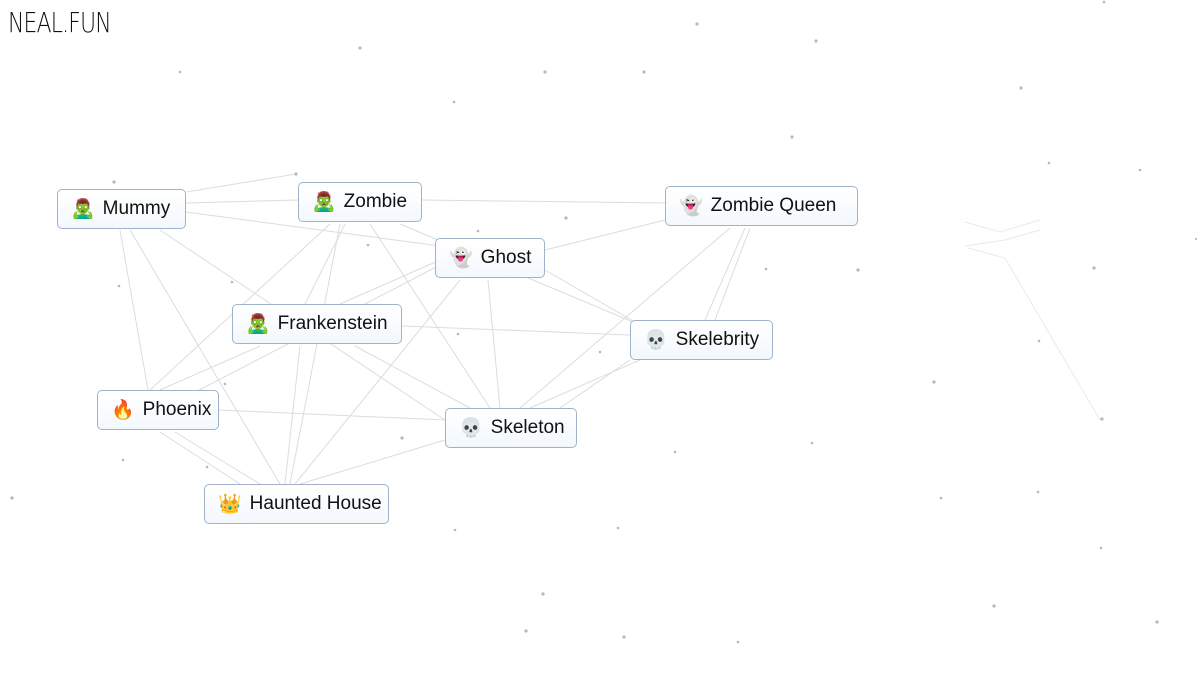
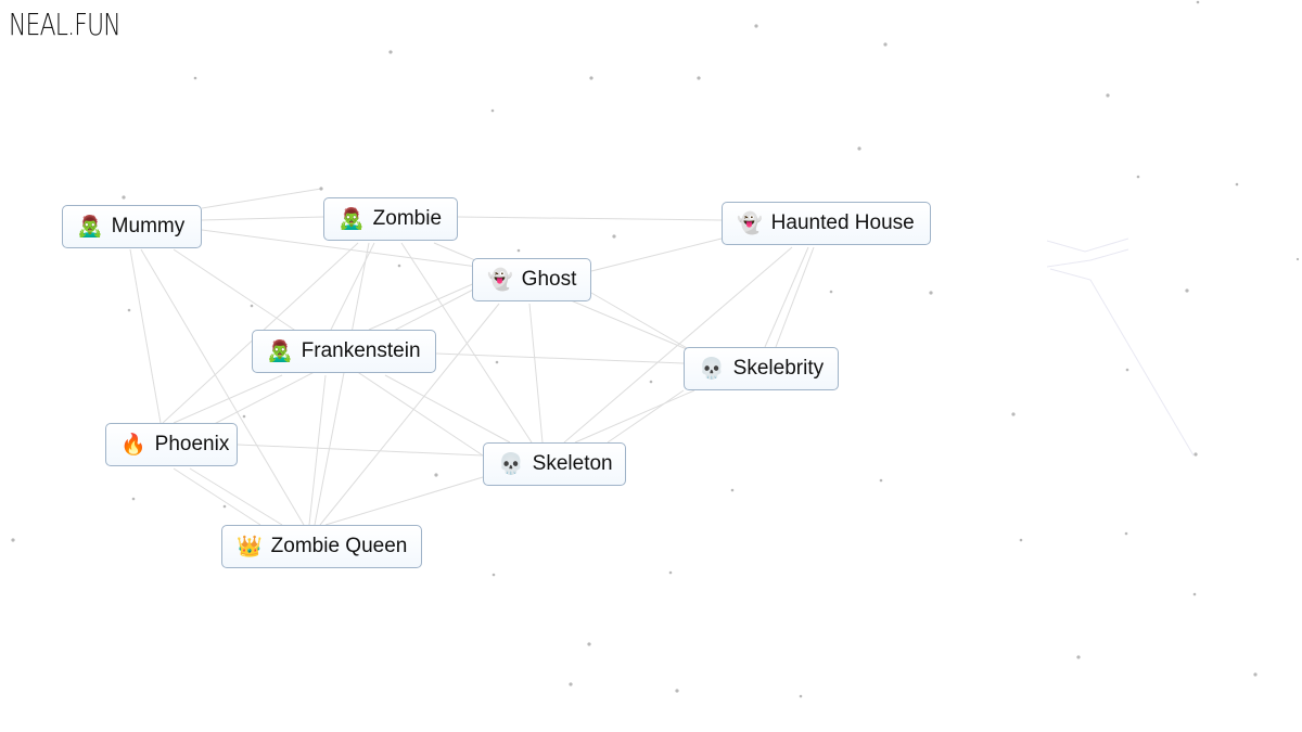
  NEAL.FUN
  🧟‍♂️
  Mummy
  🧟‍♂️
  Zombie
  👻
- Zombie Queen
+ Haunted House
  👻
  Ghost
  🧟‍♂️
  Frankenstein
  💀
  Skelebrity
  🔥
  Phoenix
  💀
  Skeleton
  👑
- Haunted House
+ Zombie Queen
